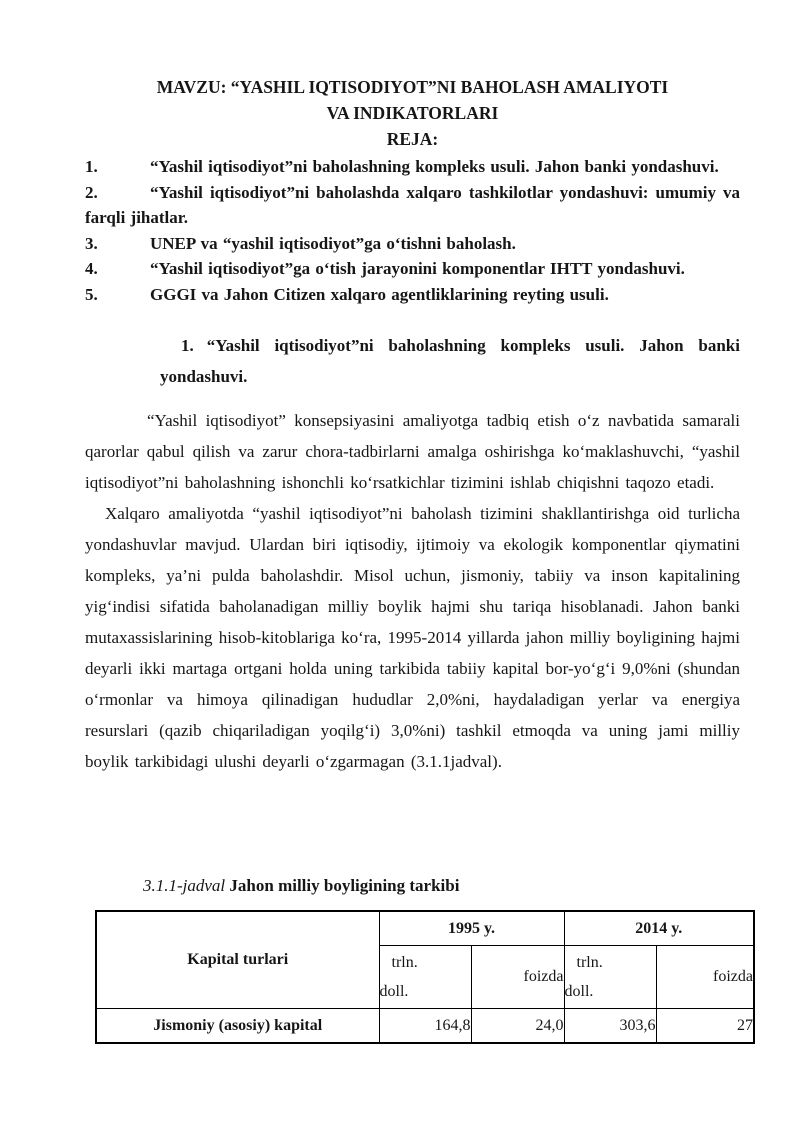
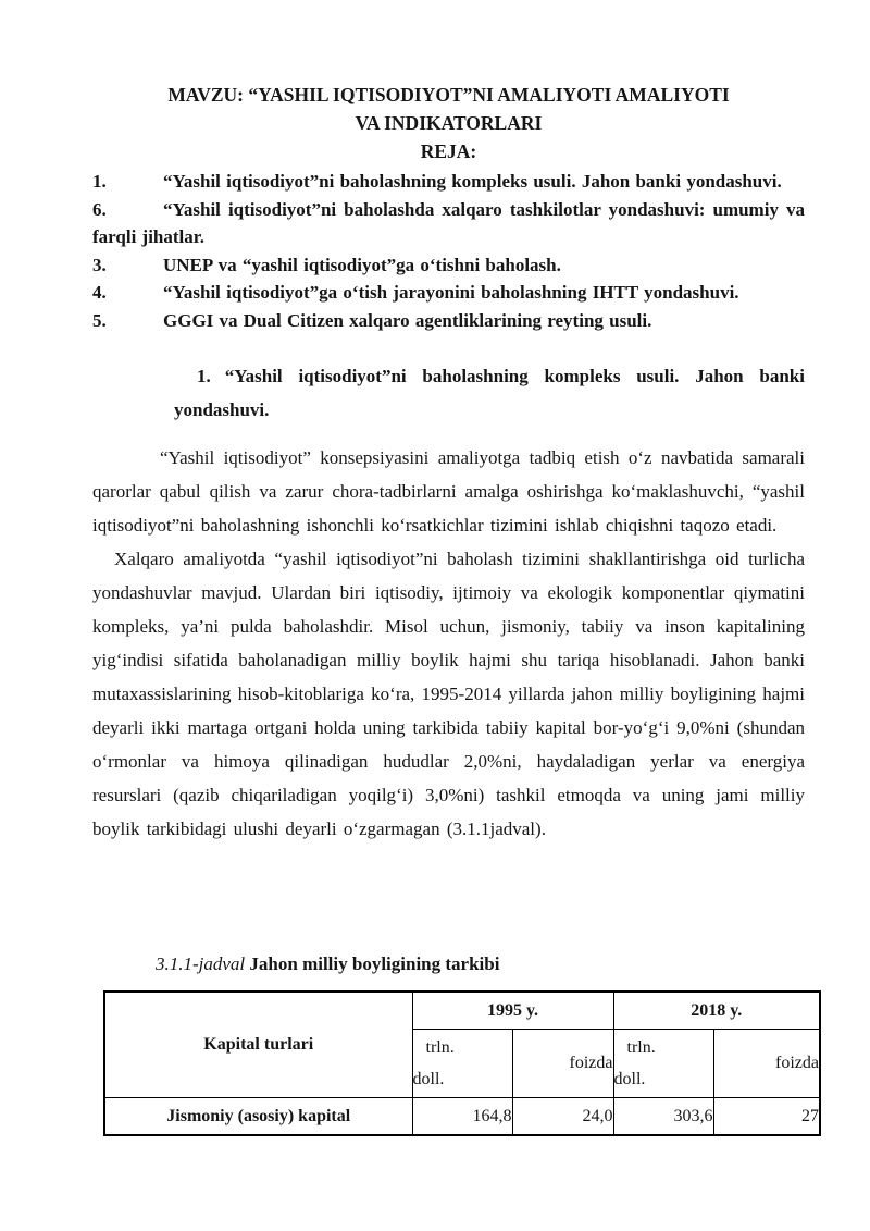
- MAVZU: “YASHIL IQTISODIYOT”NI BAHOLASH AMALIYOTI
+ MAVZU: “YASHIL IQTISODIYOT”NI AMALIYOTI AMALIYOTI
  VA INDIKATORLARI
  REJA:
  1.
  “Yashil iqtisodiyot”ni baholashning kompleks usuli. Jahon banki yondashuvi.
- 2.
+ 6.
  “Yashil iqtisodiyot”ni baholashda xalqaro tashkilotlar yondashuvi: umumiy va farqli jihatlar.
  3.
  UNEP va “yashil iqtisodiyot”ga o‘tishni baholash.
  4.
- “Yashil iqtisodiyot”ga o‘tish jarayonini komponentlar IHTT yondashuvi.
+ “Yashil iqtisodiyot”ga o‘tish jarayonini baholashning IHTT yondashuvi.
  5.
- GGGI va Jahon Citizen xalqaro agentliklarining reyting usuli.
+ GGGI va Dual Citizen xalqaro agentliklarining reyting usuli.
  1. “Yashil iqtisodiyot”ni baholashning kompleks usuli. Jahon banki yondashuvi.
  “Yashil iqtisodiyot” konsepsiyasini amaliyotga tadbiq etish o‘z navbatida samarali qarorlar qabul qilish va zarur chora-tadbirlarni amalga oshirishga ko‘maklashuvchi, “yashil iqtisodiyot”ni baholashning ishonchli ko‘rsatkichlar tizimini ishlab chiqishni taqozo etadi.
  Xalqaro amaliyotda “yashil iqtisodiyot”ni baholash tizimini shakllantirishga oid turlicha yondashuvlar mavjud. Ulardan biri iqtisodiy, ijtimoiy va ekologik komponentlar qiymatini kompleks, ya’ni pulda baholashdir. Misol uchun, jismoniy, tabiiy va inson kapitalining yig‘indisi sifatida baholanadigan milliy boylik hajmi shu tariqa hisoblanadi. Jahon banki mutaxassislarining hisob-kitoblariga ko‘ra, 1995-2014 yillarda jahon milliy boyligining hajmi deyarli ikki martaga ortgani holda uning tarkibida tabiiy kapital bor-yo‘g‘i 9,0%ni (shundan o‘rmonlar va himoya qilinadigan hududlar 2,0%ni, haydaladigan yerlar va energiya resurslari (qazib chiqariladigan yoqilg‘i) 3,0%ni) tashkil etmoqda va uning jami milliy boylik tarkibidagi ulushi deyarli o‘zgarmagan (3.1.1jadval).
  3.1.1-jadval Jahon milliy boyligining tarkibi
- Kapital turlari	1995 y.	2014 y.
+ Kapital turlari	1995 y.	2018 y.
  trln. doll.	foizda	trln. doll.	foizda
  Jismoniy (asosiy) kapital	164,8	24,0	303,6	27
